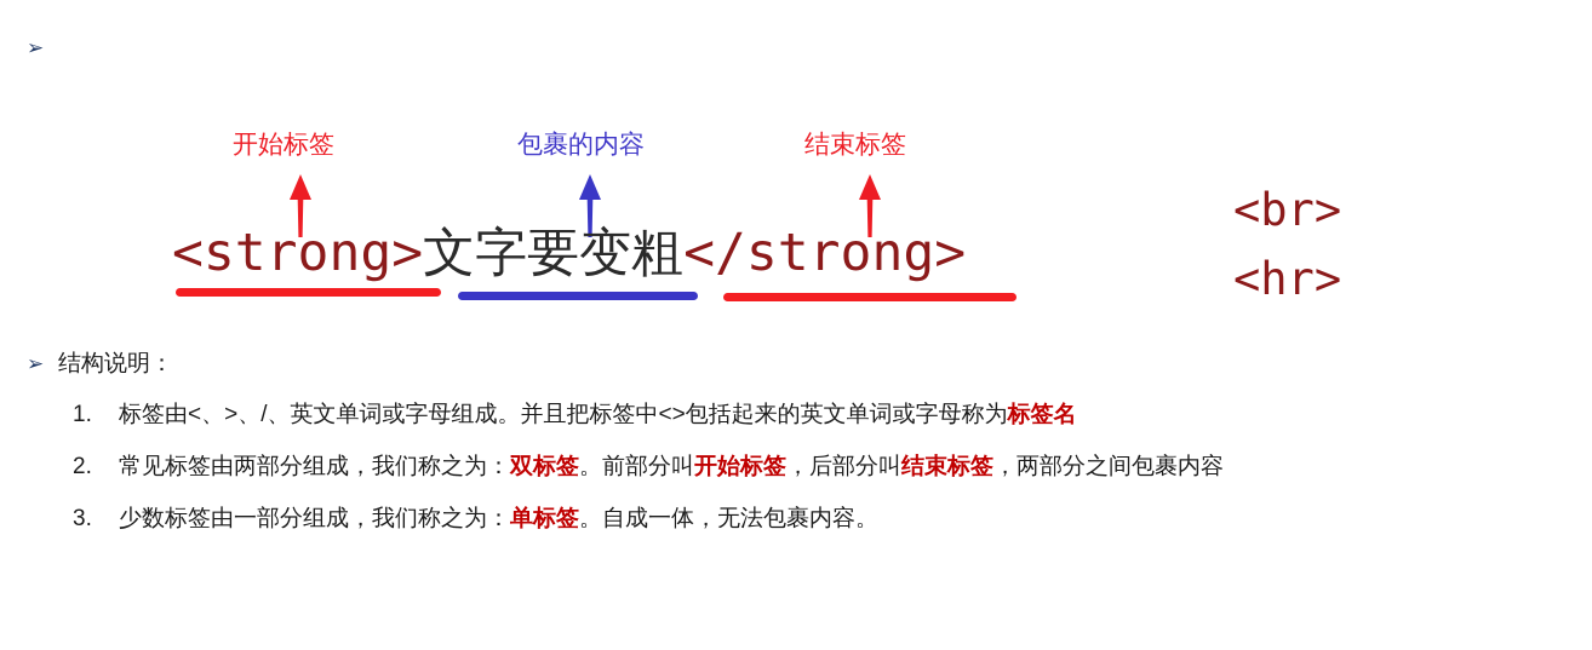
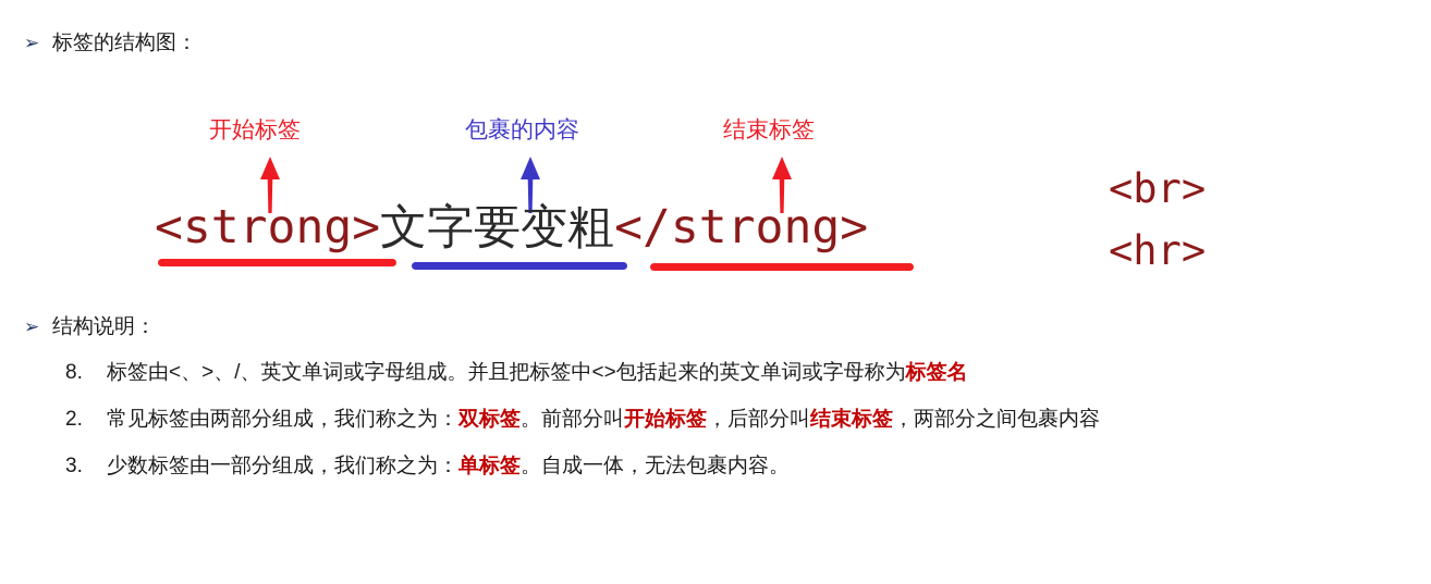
  ➢
+ 标签的结构图：
  开始标签
  包裹的内容
  结束标签
  <strong>文字要变粗</strong>
  <br>
  <hr>
  ➢
  结构说明：
- 1.
+ 8.
  标签由<、>、/、英文单词或字母组成。并且把标签中<>包括起来的英文单词或字母称为标签名
  2.
  常见标签由两部分组成，我们称之为：双标签。前部分叫开始标签，后部分叫结束标签，两部分之间包裹内容
  3.
  少数标签由一部分组成，我们称之为：单标签。自成一体，无法包裹内容。
